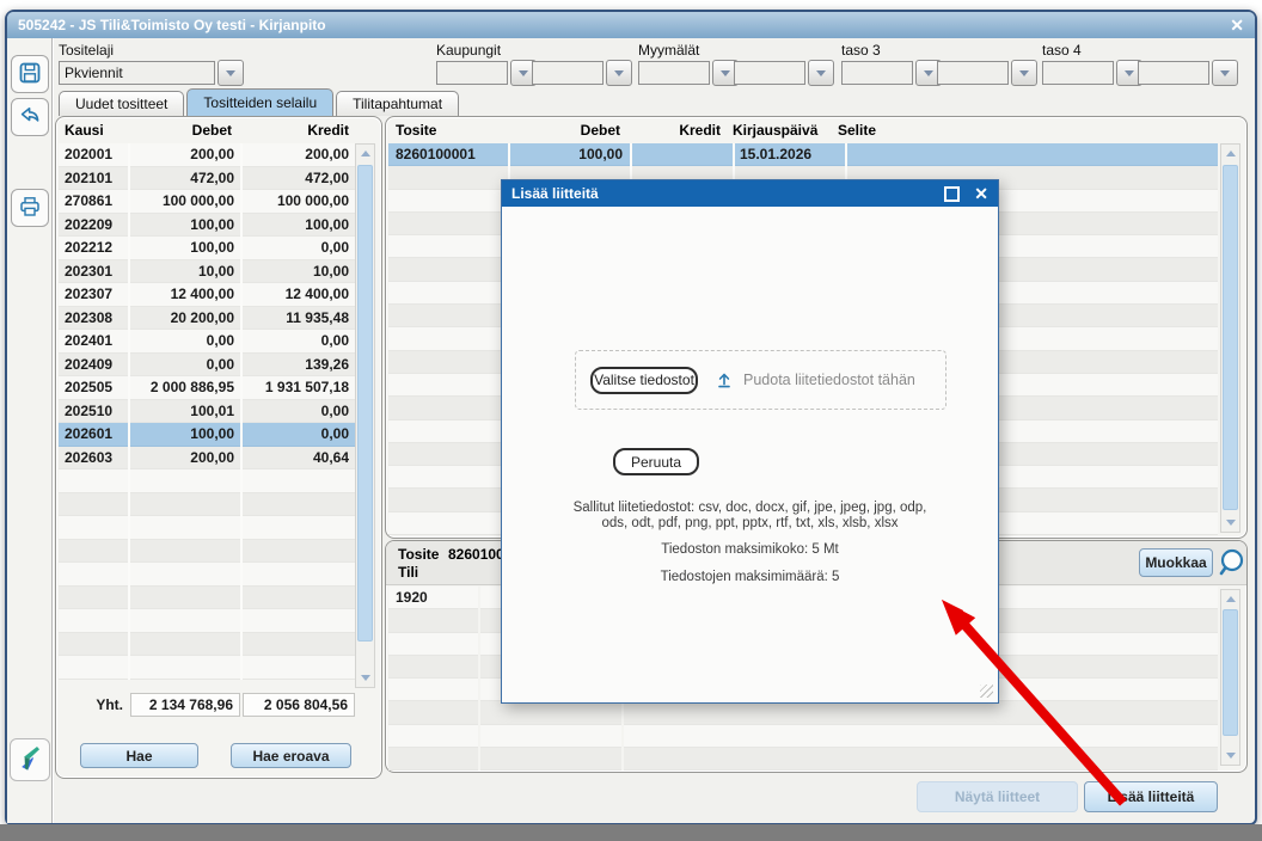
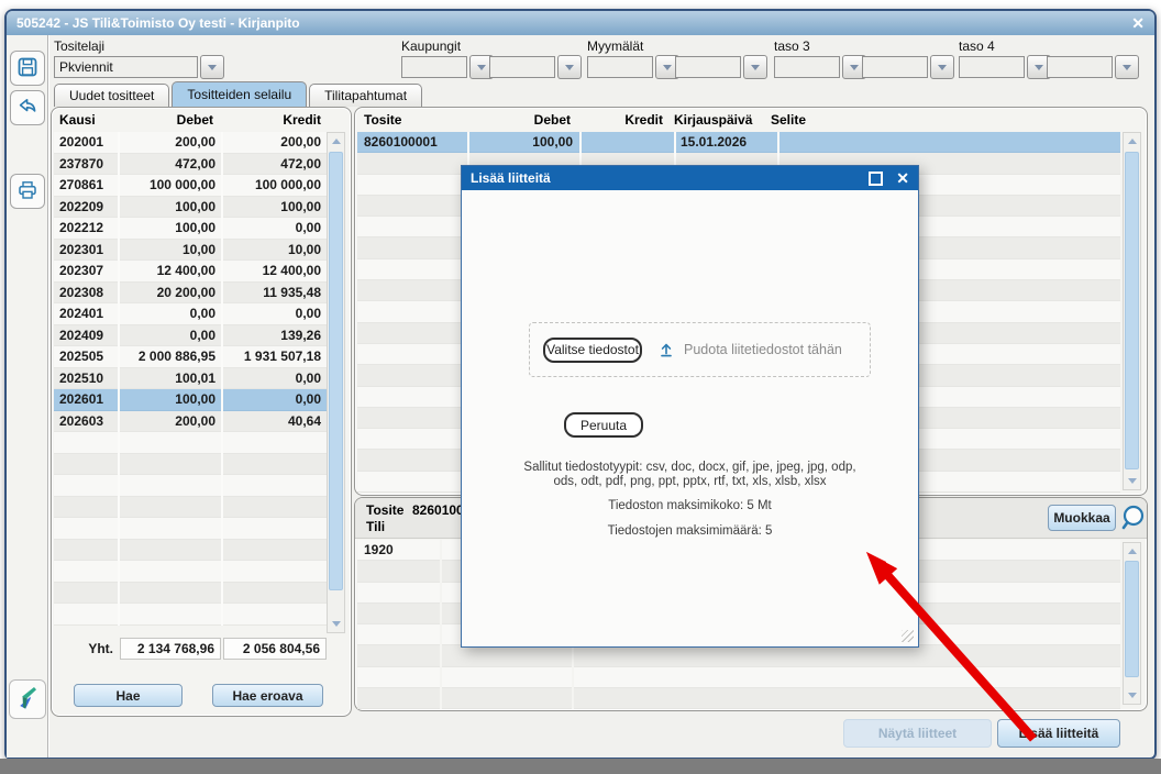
  505242 - JS Tili&Toimisto Oy testi - Kirjanpito
  ✕
  Tositelaji
  Pkviennit
  Kaupungit
  Myymälät
  taso 3
  taso 4
  Uudet tositteet
  Tositteiden selailu
  Tilitapahtumat
  Kausi
  Debet
  Kredit
  202001
  200,00
  200,00
- 202101
+ 237870
  472,00
  472,00
  270861
  100 000,00
  100 000,00
  202209
  100,00
  100,00
  202212
  100,00
  0,00
  202301
  10,00
  10,00
  202307
  12 400,00
  12 400,00
  202308
  20 200,00
  11 935,48
  202401
  0,00
  0,00
  202409
  0,00
  139,26
  202505
  2 000 886,95
  1 931 507,18
  202510
  100,01
  0,00
  202601
  100,00
  0,00
  202603
  200,00
  40,64
  Yht.
  2 134 768,96
  2 056 804,56
  Hae
  Hae eroava
  Tosite
  Debet
  Kredit
  Kirjauspäivä
  Selite
  8260100001
  100,00
  15.01.2026
  Tosite
  826010
  Tili
  Muokkaa
  1920
  Näytä liitteet
  ää liitteitä
  Lisää liitteitä
  ✕
  Valitse tiedostot
  Pudota liitetiedostot tähän
  Peruuta
- Sallitut liitetiedostot: csv, doc, docx, gif, jpe, jpeg, jpg, odp,
+ Sallitut tiedostotyypit: csv, doc, docx, gif, jpe, jpeg, jpg, odp,
  ods, odt, pdf, png, ppt, pptx, rtf, txt, xls, xlsb, xlsx
  Tiedoston maksimikoko: 5 Mt
  Tiedostojen maksimimäärä: 5
